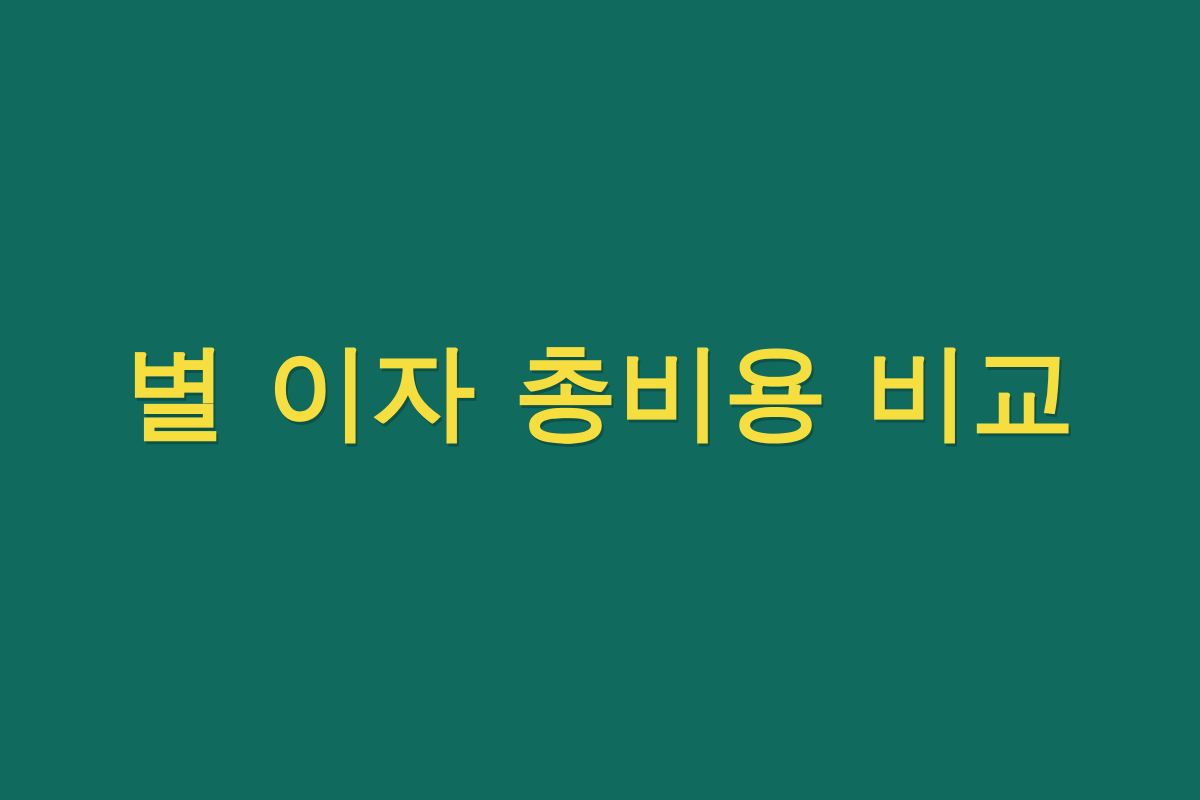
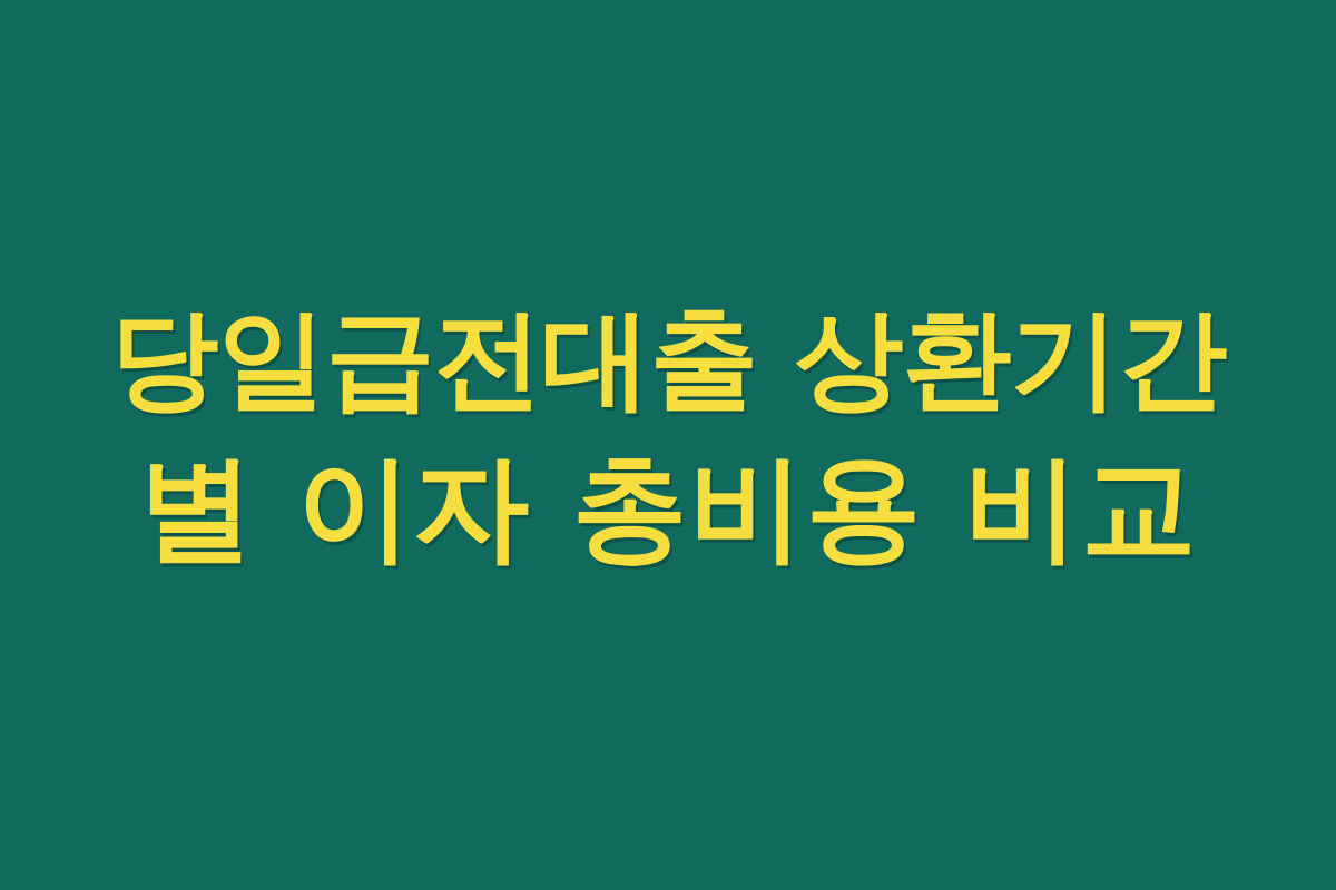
+ 당일급전대출 상환기간
  별 이자 총비용 비교
